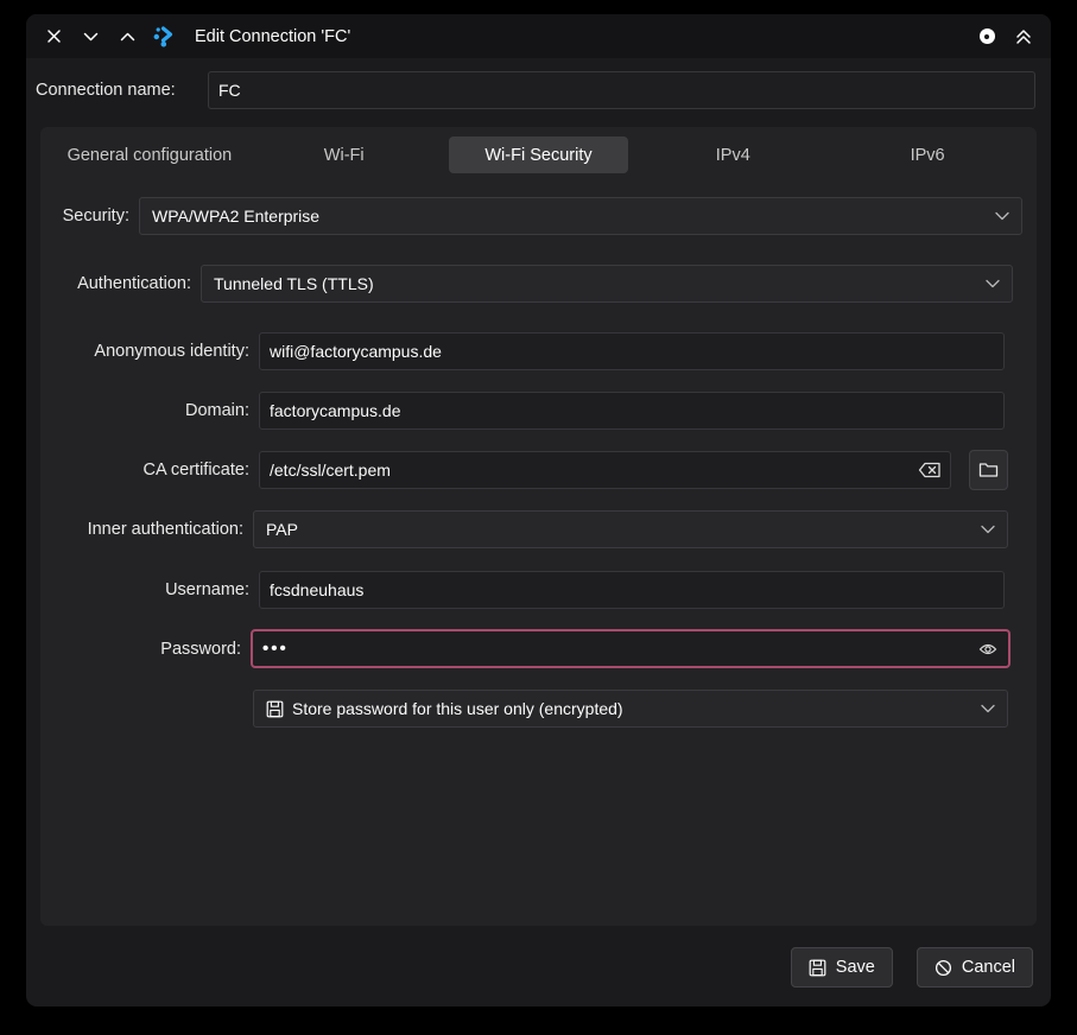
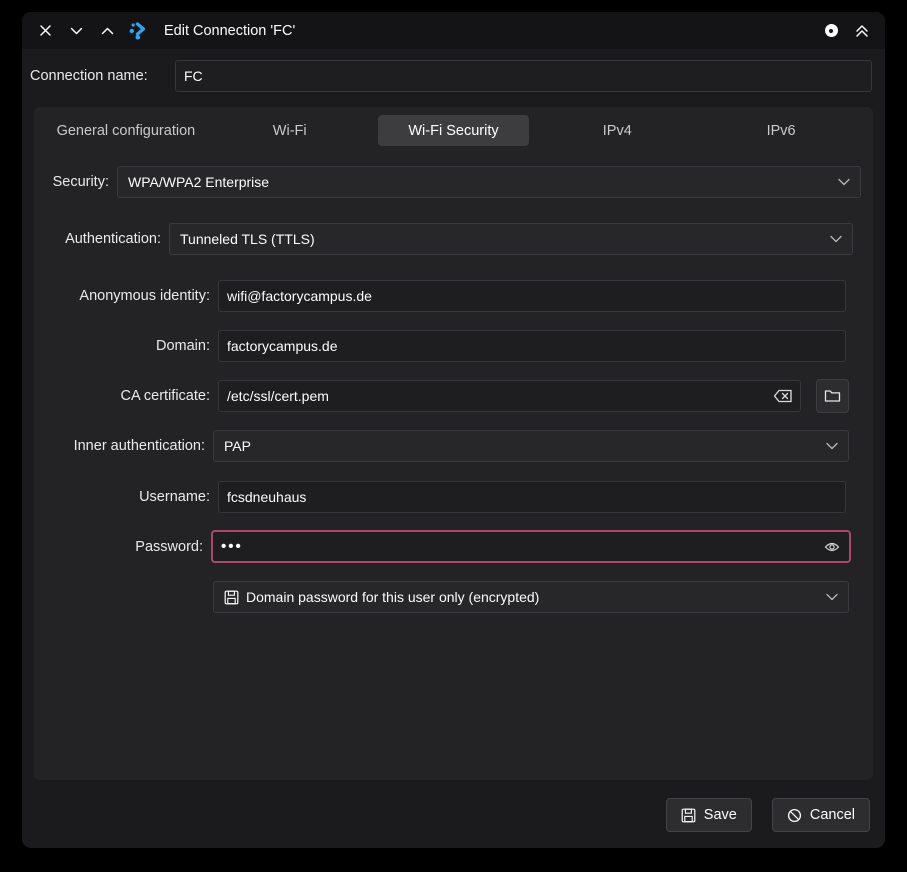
  Edit Connection 'FC'
  Connection name:
  FC
  General configuration
  Wi-Fi
  Wi-Fi Security
  IPv4
  IPv6
  Security:
  WPA/WPA2 Enterprise
  Authentication:
  Tunneled TLS (TTLS)
  Anonymous identity:
  wifi@factorycampus.de
  Domain:
  factorycampus.de
  CA certificate:
  /etc/ssl/cert.pem
  Inner authentication:
  PAP
  Username:
  fcsdneuhaus
  Password:
  •••
- Store password for this user only (encrypted)
+ Domain password for this user only (encrypted)
  Save
  Cancel
